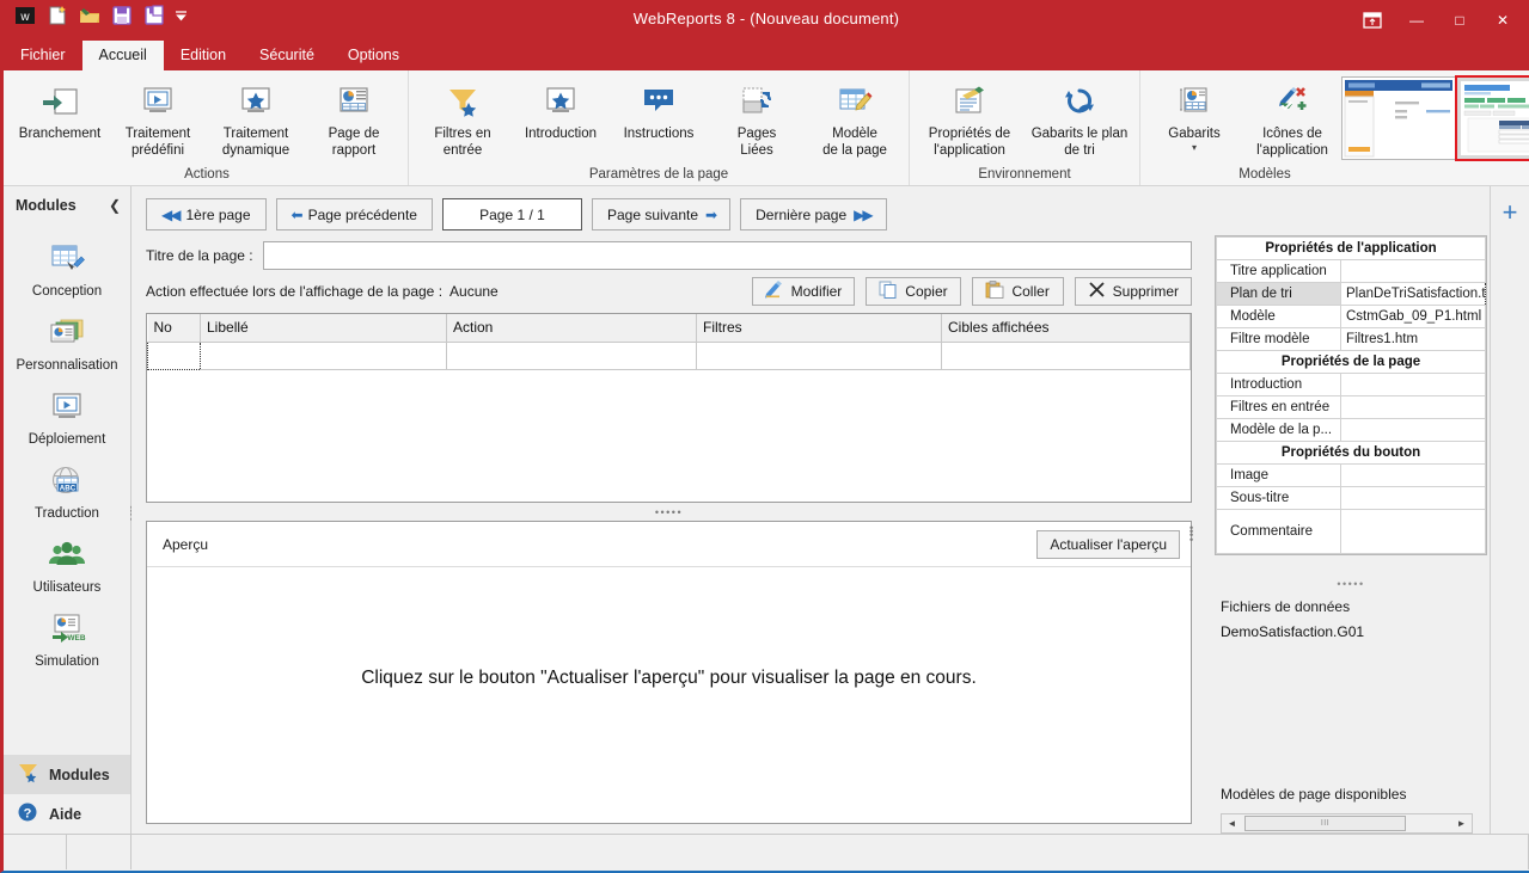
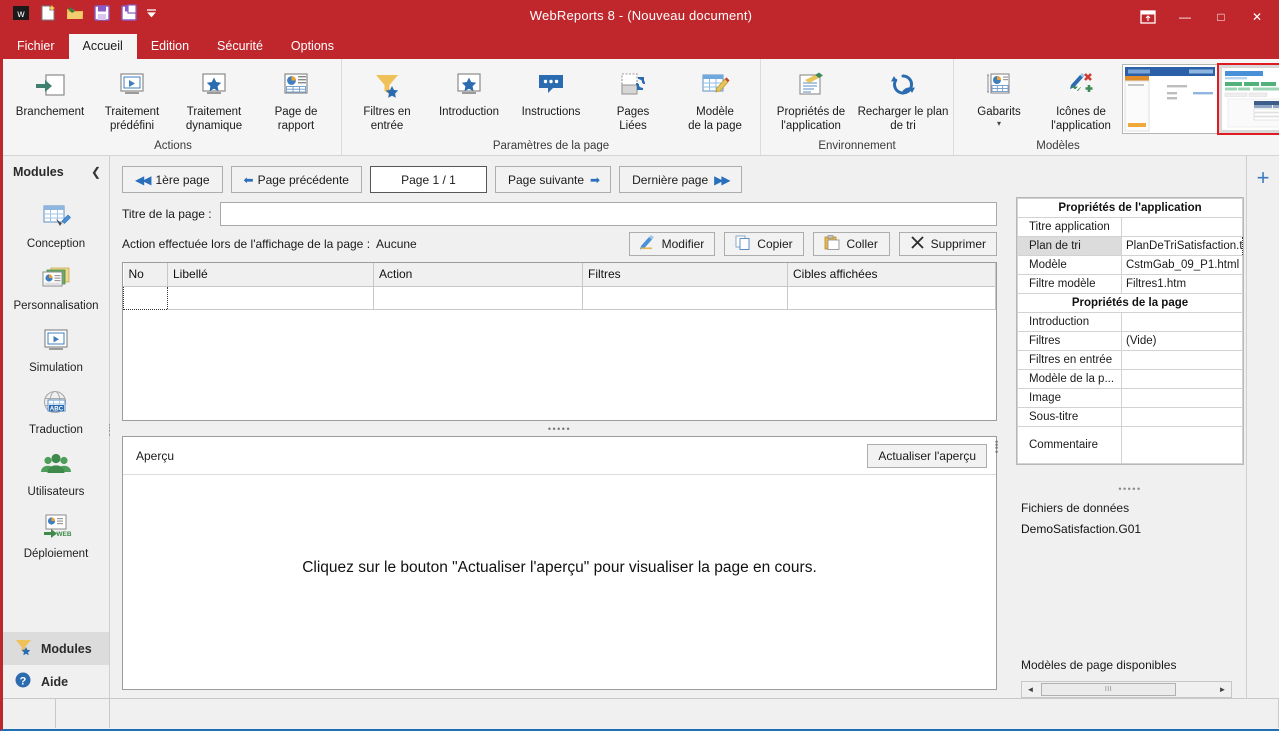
  w
  WebReports 8 - (Nouveau document)
  —
  □
  ✕
  Fichier
  Accueil
  Edition
  Sécurité
  Options
  Branchement
  Traitement
  prédéfini
  Traitement
  dynamique
  Page de
  rapport
  Actions
  Filtres en
  entrée
  Introduction
  Instructions
  Pages
  Liées
  Modèle
  de la page
  Paramètres de la page
  Propriétés de l'application
- Gabarits le plan de tri
+ Recharger le plan de tri
  Environnement
  Gabarits
  ▾
  Icônes de
  l'application
  Modèles
  Modules
  ❮
  Conception
  Personnalisation
- Déploiement
+ Simulation
  Traduction
  Utilisateurs
- Simulation
+ Déploiement
  Modules
  ?
  Aide
  ◀◀
  1ère page
  ⬅
  Page précédente
  Page 1 / 1
  Page suivante
  ➡
  Dernière page
  ▶▶
  Titre de la page :
  Action effectuée lors de l'affichage de la page :
  Aucune
  Modifier
  Copier
  Coller
  Supprimer
  No	Libellé	Action	Filtres	Cibles affichées
  •••••
  Aperçu
  Actualiser l'aperçu
  Cliquez sur le bouton "Actualiser l'aperçu" pour visualiser la page en cours.
  •
  •
  •
  •
  Propriétés de l'application
  Titre application
  Plan de tri	PlanDeTriSatisfaction.t
  Modèle	CstmGab_09_P1.html
  Filtre modèle	Filtres1.htm
  Propriétés de la page
  Introduction
+ Filtres	(Vide)
  Filtres en entrée
  Modèle de la p...
- Propriétés du bouton
  Image
  Sous-titre
  Commentaire
  •••••
  Fichiers de données
  DemoSatisfaction.G01
  Modèles de page disponibles
  ◄
  ►
  +
